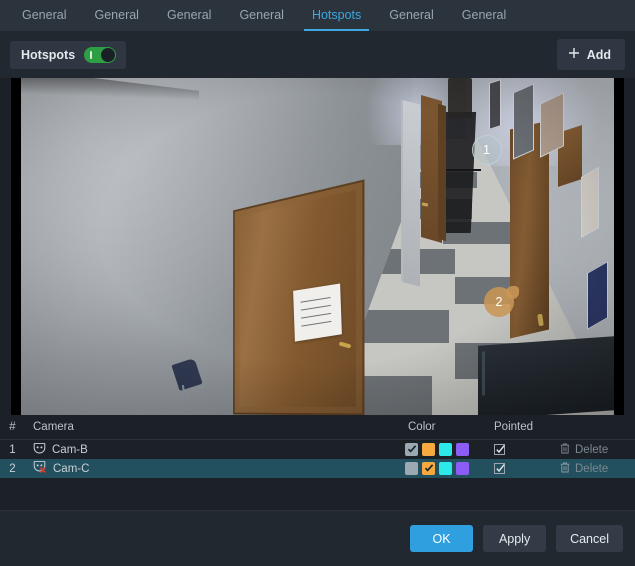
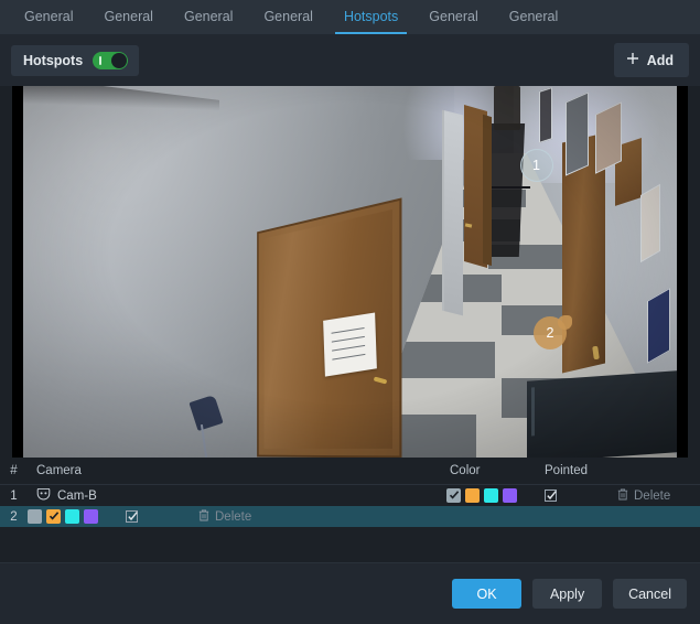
  General
  General
  General
  General
  Hotspots
  General
  General
  Hotspots
  Add
  1
  2
  #
  Camera
  Color
  Pointed
  1
  Cam-B
  Delete
  2
- Cam-C
  Delete
  OK
  Apply
  Cancel
